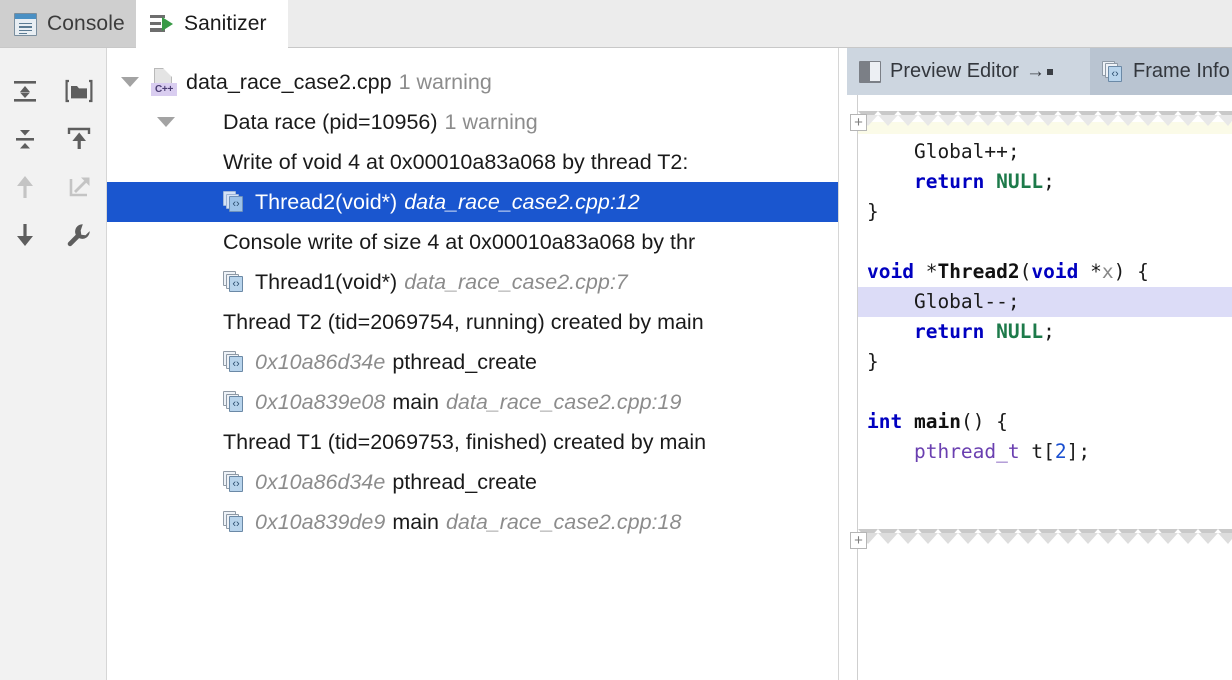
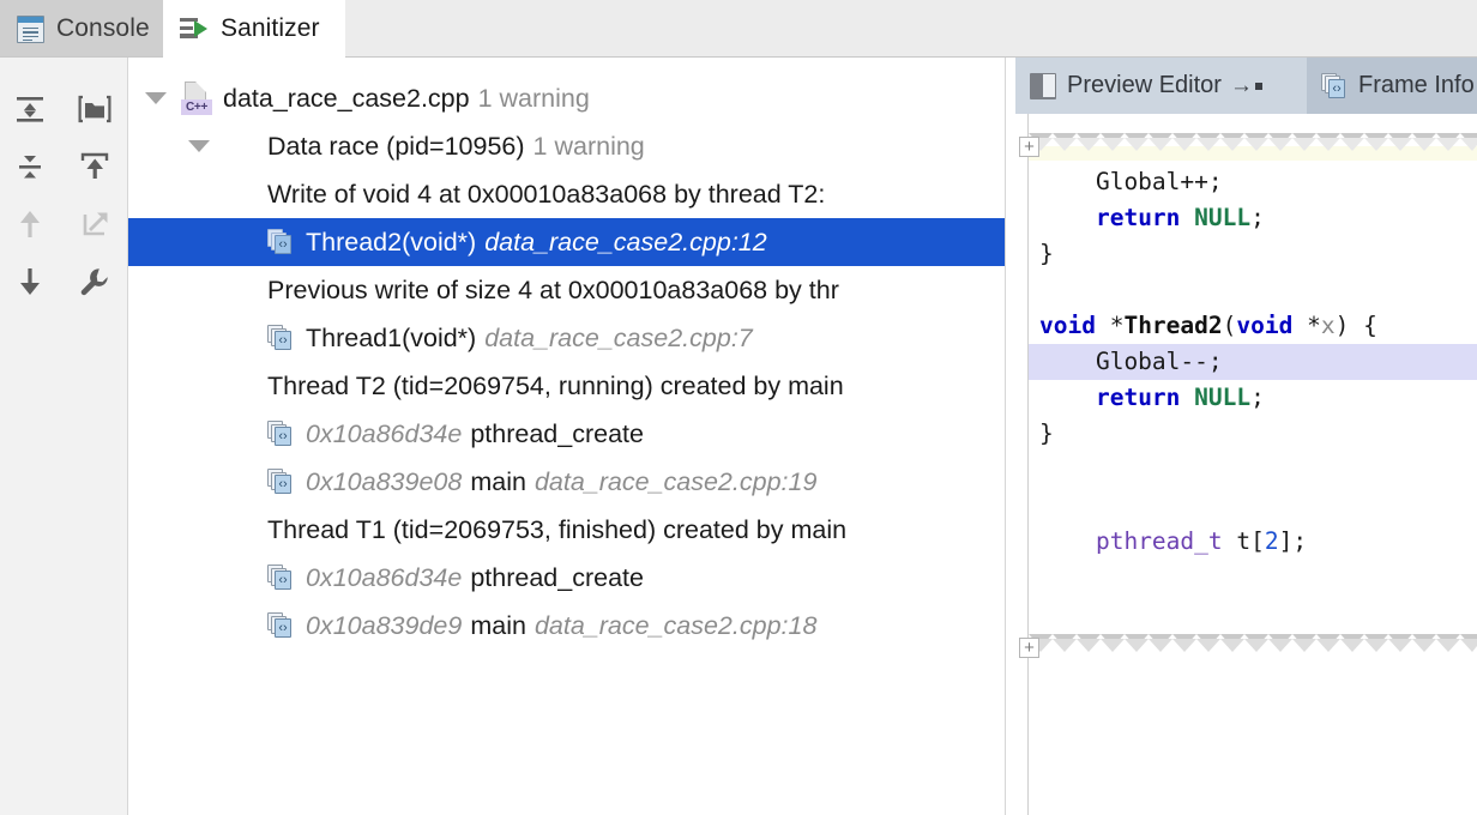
  Console
  Sanitizer
  C++
  data_race_case2.cpp
  1 warning
  Data race (pid=10956)
  1 warning
  Write of void 4 at 0x00010a83a068 by thread T2:
  ‹›
  Thread2(void*)
  data_race_case2.cpp:12
- Console write of size 4 at 0x00010a83a068 by thr
+ Previous write of size 4 at 0x00010a83a068 by thr
  ‹›
  Thread1(void*)
  data_race_case2.cpp:7
  Thread T2 (tid=2069754, running) created by main
  ‹›
  0x10a86d34e
  pthread_create
  ‹›
  0x10a839e08
  main
  data_race_case2.cpp:19
  Thread T1 (tid=2069753, finished) created by main
  ‹›
  0x10a86d34e
  pthread_create
  ‹›
  0x10a839de9
  main
  data_race_case2.cpp:18
  Preview Editor
  →
  ‹›
  Frame Info
  +
  +
  Global++;
  return NULL;
  }
  void *Thread2(void *x) {
  Global--;
  return NULL;
  }
- int main() {
  pthread_t t[2];
